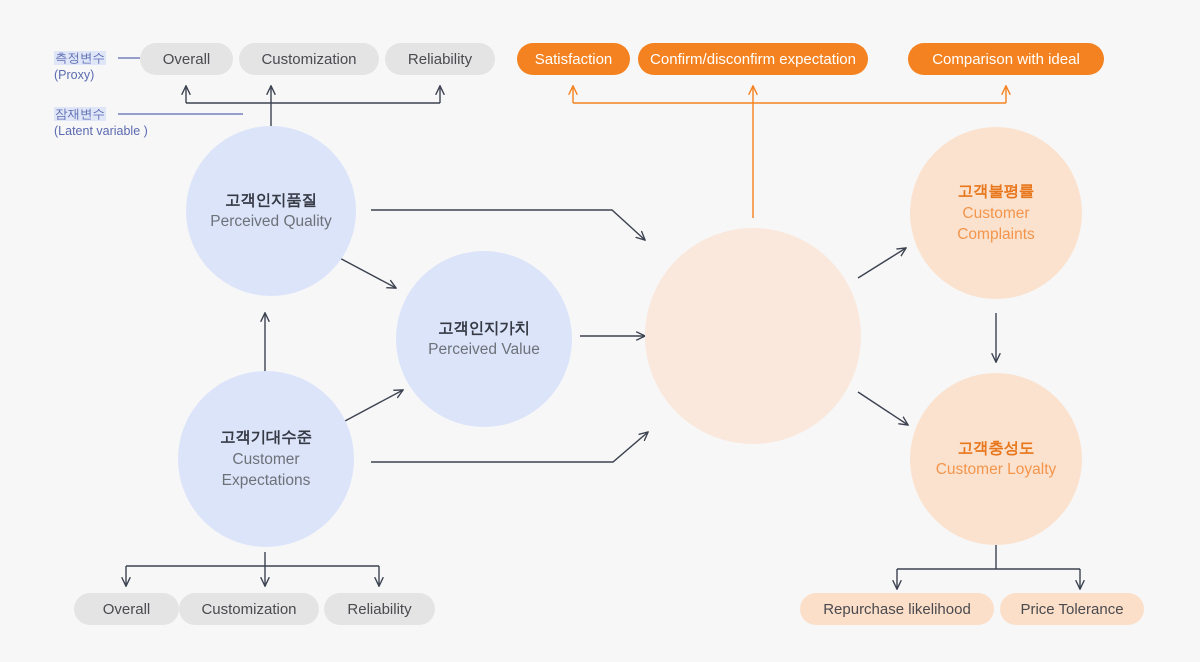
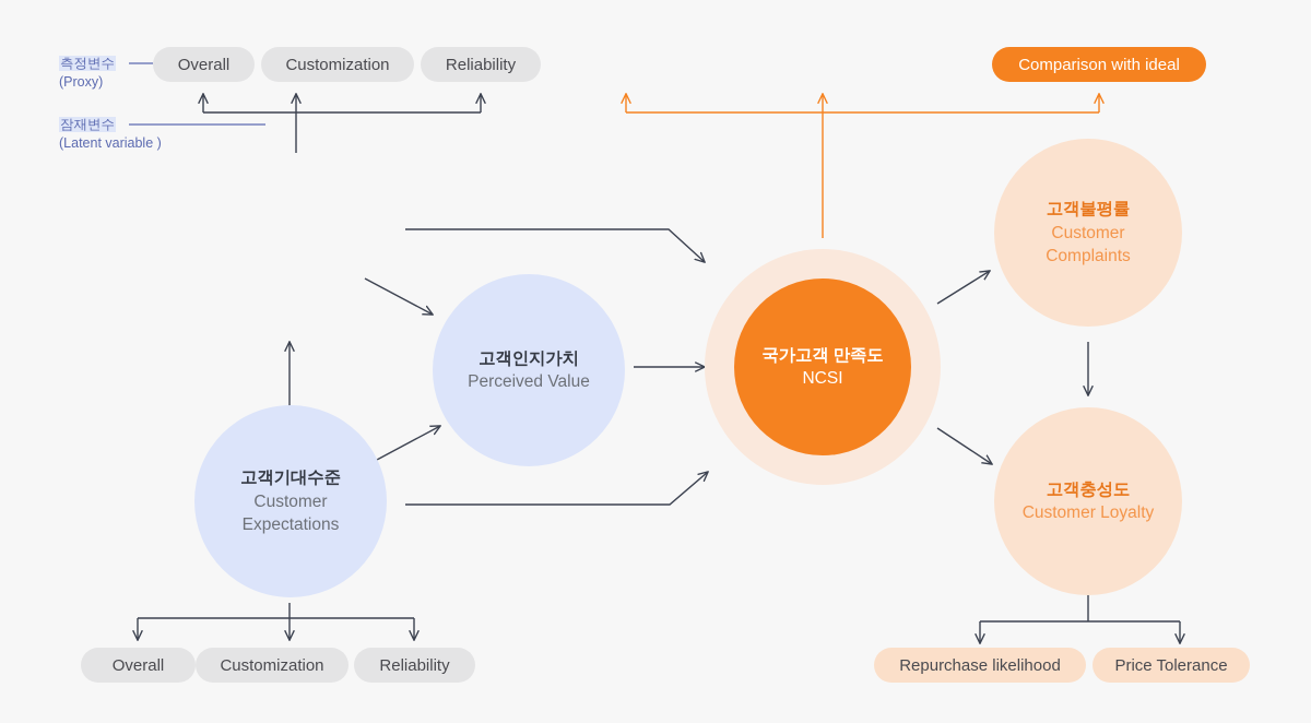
  측정변수
  (Proxy)
  잠재변수
  (Latent variable )
  Overall
  Customization
  Reliability
- Satisfaction
- Confirm/disconfirm expectation
  Comparison with ideal
  Overall
  Customization
  Reliability
  Repurchase likelihood
  Price Tolerance
- 고객인지품질
- Perceived Quality
  고객인지가치
  Perceived Value
  고객기대수준
  Customer
  Expectations
+ 국가고객 만족도
+ NCSI
  고객불평률
  Customer
  Complaints
  고객충성도
  Customer Loyalty
